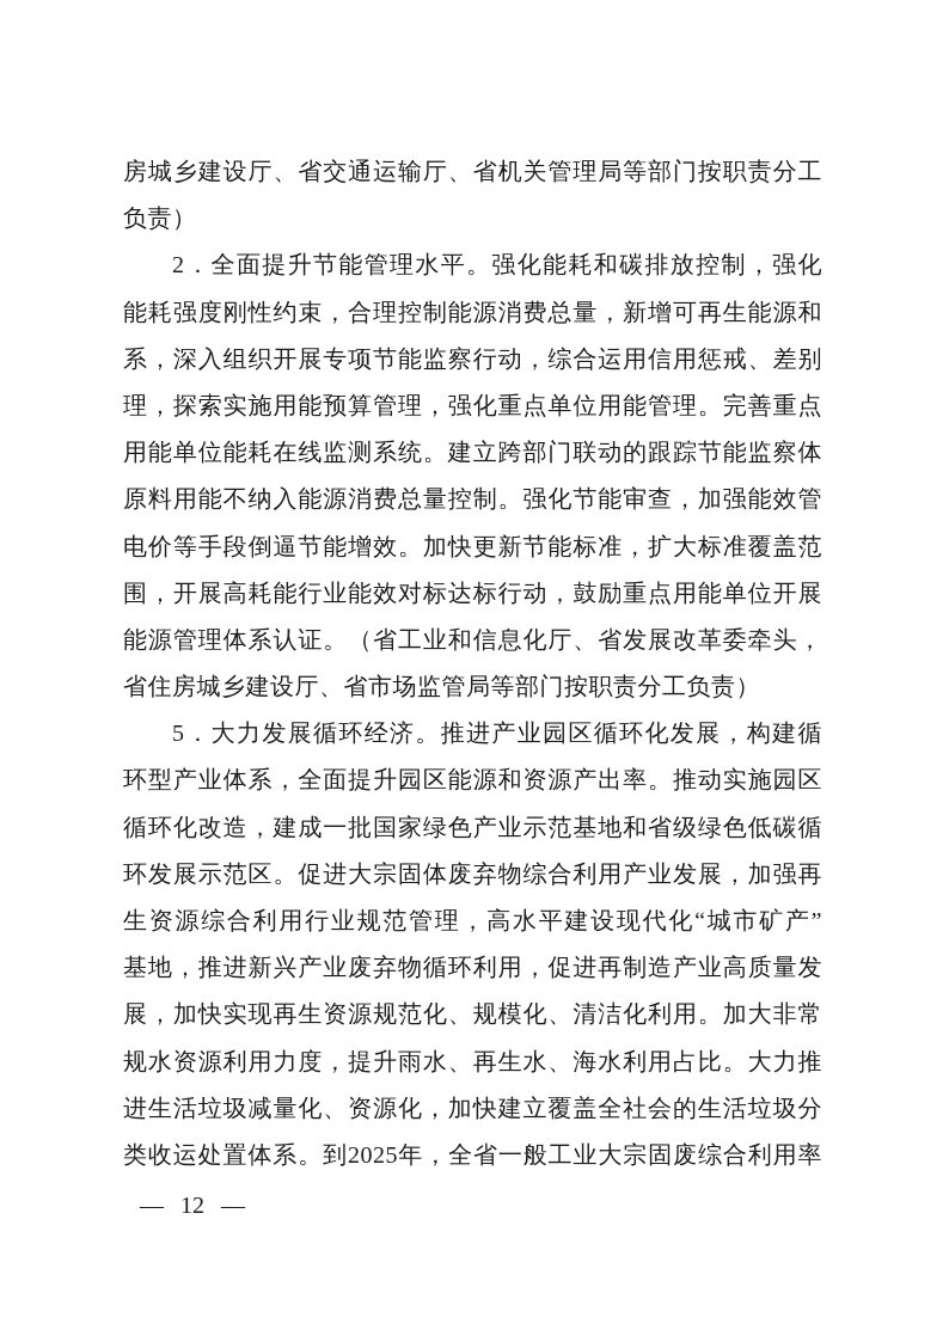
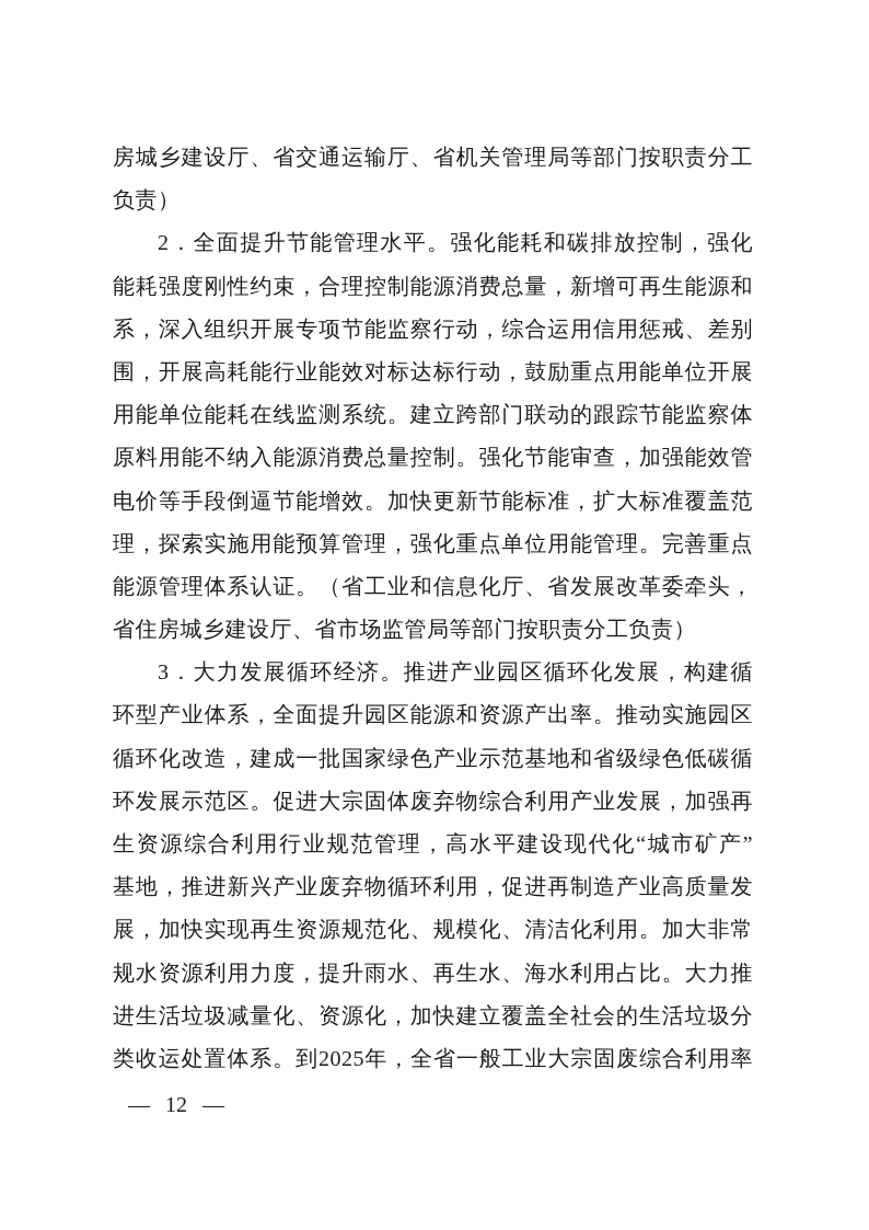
  房城乡建设厅、省交通运输厅、省机关管理局等部门按职责分工
  负责）
  2．全面提升节能管理水平。强化能耗和碳排放控制，强化
  能耗强度刚性约束，合理控制能源消费总量，新增可再生能源和
  系，深入组织开展专项节能监察行动，综合运用信用惩戒、差别
- 理，探索实施用能预算管理，强化重点单位用能管理。完善重点
+ 围，开展高耗能行业能效对标达标行动，鼓励重点用能单位开展
  用能单位能耗在线监测系统。建立跨部门联动的跟踪节能监察体
  原料用能不纳入能源消费总量控制。强化节能审查，加强能效管
  电价等手段倒逼节能增效。加快更新节能标准，扩大标准覆盖范
- 围，开展高耗能行业能效对标达标行动，鼓励重点用能单位开展
+ 理，探索实施用能预算管理，强化重点单位用能管理。完善重点
  能源管理体系认证。（省工业和信息化厅、省发展改革委牵头，
  省住房城乡建设厅、省市场监管局等部门按职责分工负责）
- 5．大力发展循环经济。推进产业园区循环化发展，构建循
+ 3．大力发展循环经济。推进产业园区循环化发展，构建循
  环型产业体系，全面提升园区能源和资源产出率。推动实施园区
  循环化改造，建成一批国家绿色产业示范基地和省级绿色低碳循
  环发展示范区。促进大宗固体废弃物综合利用产业发展，加强再
  生资源综合利用行业规范管理，高水平建设现代化“城市矿产”
  基地，推进新兴产业废弃物循环利用，促进再制造产业高质量发
  展，加快实现再生资源规范化、规模化、清洁化利用。加大非常
  规水资源利用力度，提升雨水、再生水、海水利用占比。大力推
  进生活垃圾减量化、资源化，加快建立覆盖全社会的生活垃圾分
  类收运处置体系。到2025年，全省一般工业大宗固废综合利用率
  — 12 —
